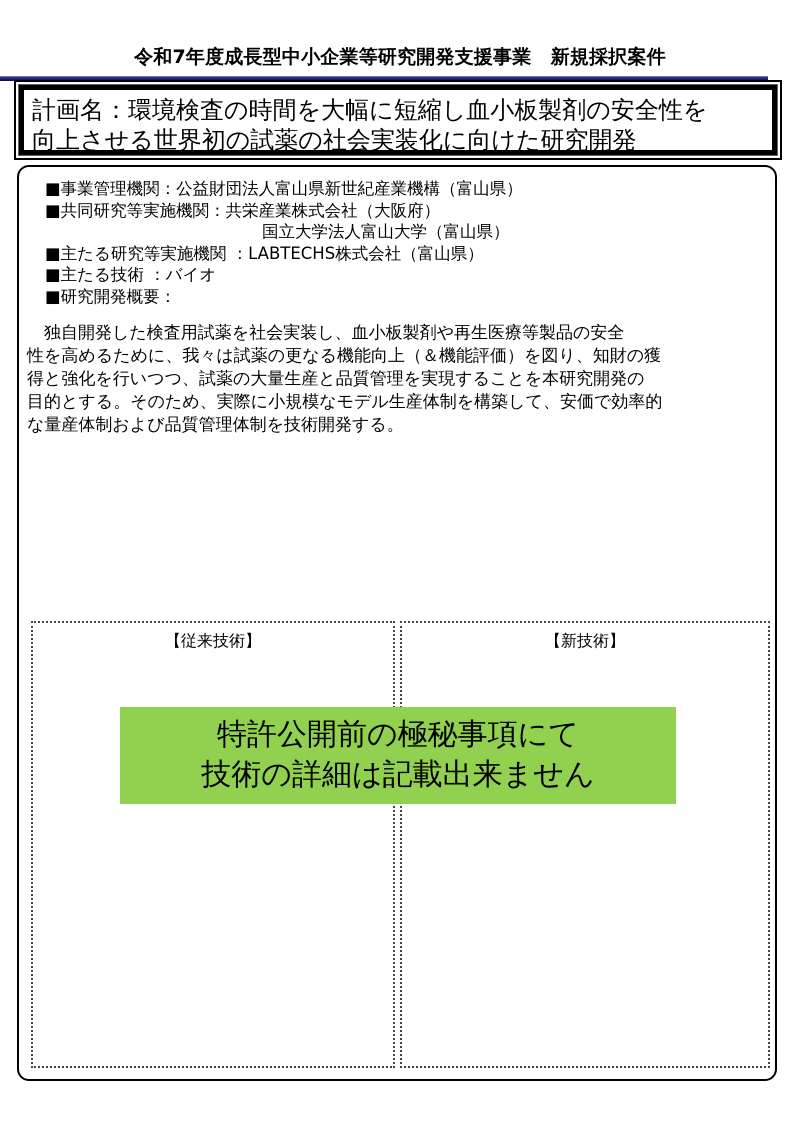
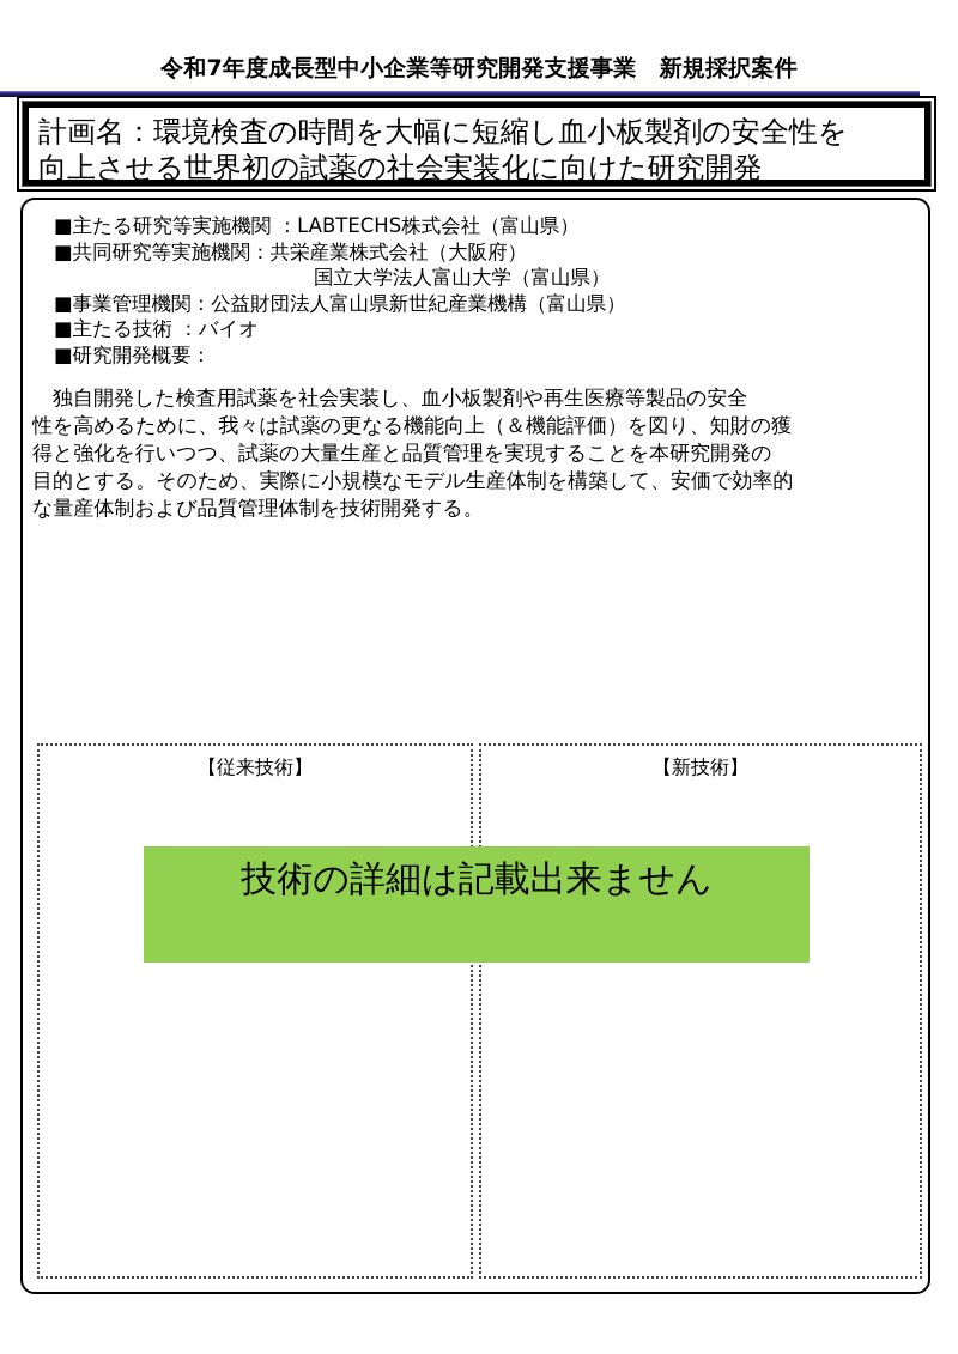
  令和7年度成長型中小企業等研究開発支援事業 新規採択案件
  計画名：環境検査の時間を大幅に短縮し血小板製剤の安全性を
  向上させる世界初の試薬の社会実装化に向けた研究開発
- ■事業管理機関：公益財団法人富山県新世紀産業機構（富山県）
+ ■主たる研究等実施機関 ：LABTECHS株式会社（富山県）
  ■共同研究等実施機関：共栄産業株式会社（大阪府）
  国立大学法人富山大学（富山県）
- ■主たる研究等実施機関 ：LABTECHS株式会社（富山県）
+ ■事業管理機関：公益財団法人富山県新世紀産業機構（富山県）
  ■主たる技術 ：バイオ
  ■研究開発概要：
  独自開発した検査用試薬を社会実装し、血小板製剤や再生医療等製品の安全
  性を高めるために、我々は試薬の更なる機能向上（＆機能評価）を図り、知財の獲
  得と強化を行いつつ、試薬の大量生産と品質管理を実現することを本研究開発の
  目的とする。そのため、実際に小規模なモデル生産体制を構築して、安価で効率的
  な量産体制および品質管理体制を技術開発する。
  【従来技術】
  【新技術】
- 特許公開前の極秘事項にて
  技術の詳細は記載出来ません
